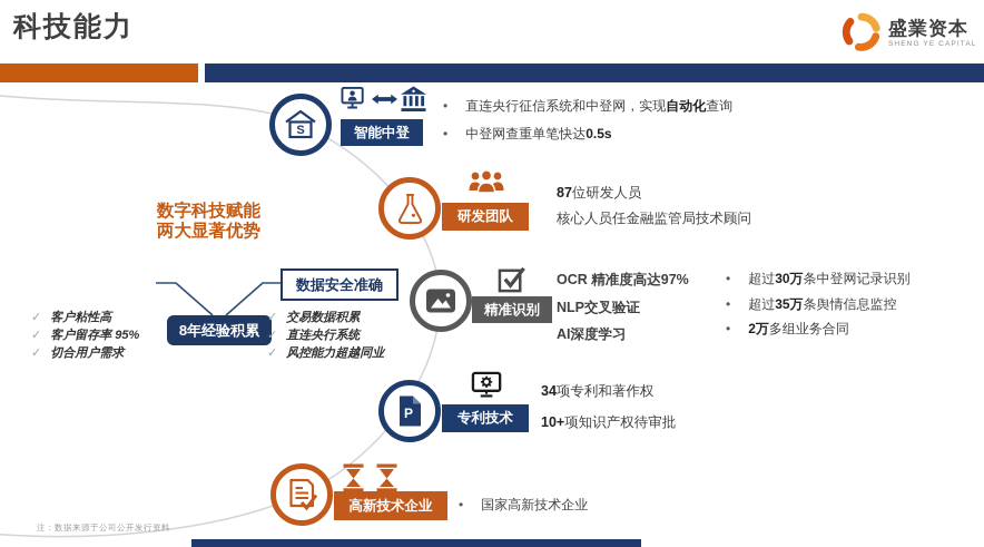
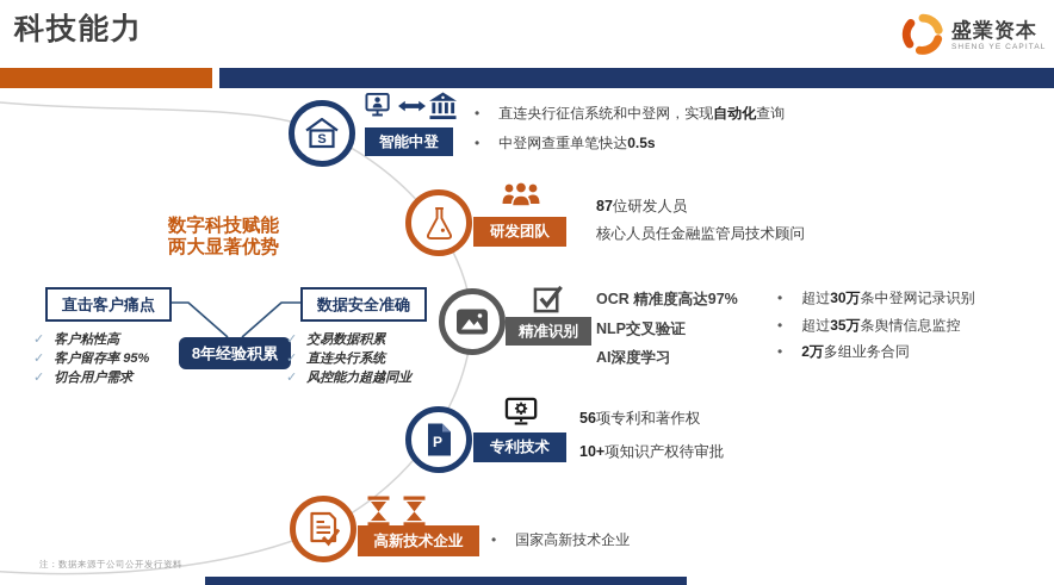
  科技能力
  盛業资本
  数字科技赋能
  两大显著优势
+ 直击客户痛点
  数据安全准确
  8年经验积累
  ✓
  客户粘性高
  ✓
  客户留存率 95%
  ✓
  切合用户需求
  ✓
  交易数据积累
  ✓
  直连央行系统
  ✓
  风控能力超越同业
  S
  智能中登
  •
  直连央行征信系统和中登网，实现自动化查询
  •
  中登网查重单笔快达0.5s
  研发团队
  87位研发人员
  核心人员任金融监管局技术顾问
  精准识别
  OCR 精准度高达97%
  NLP交叉验证
  AI深度学习
  •
  超过30万条中登网记录识别
  •
  超过35万条舆情信息监控
  •
  2万多组业务合同
  P
  专利技术
- 34项专利和著作权
+ 56项专利和著作权
  10+项知识产权待审批
  高新技术企业
  •
  国家高新技术企业
  注：数据来源于公司公开发行资料
